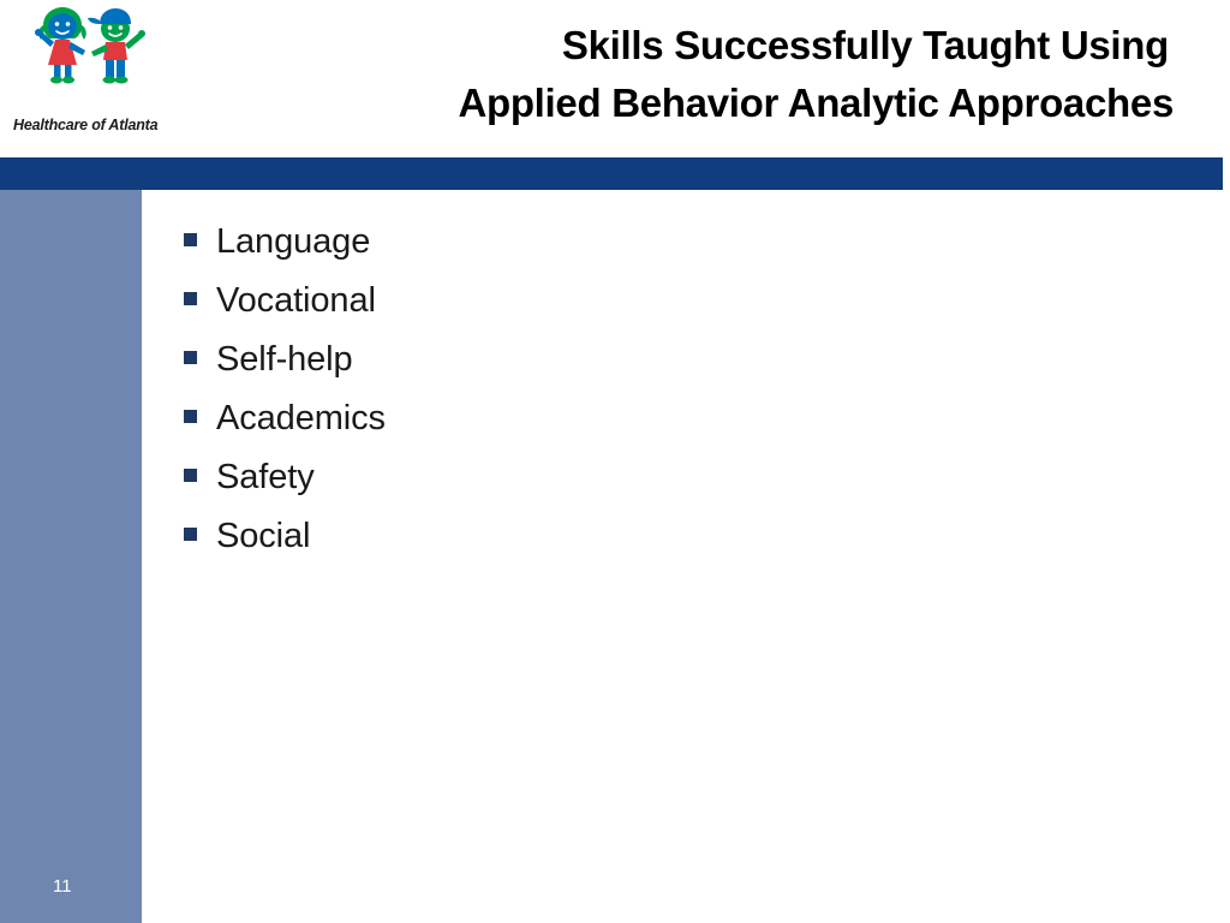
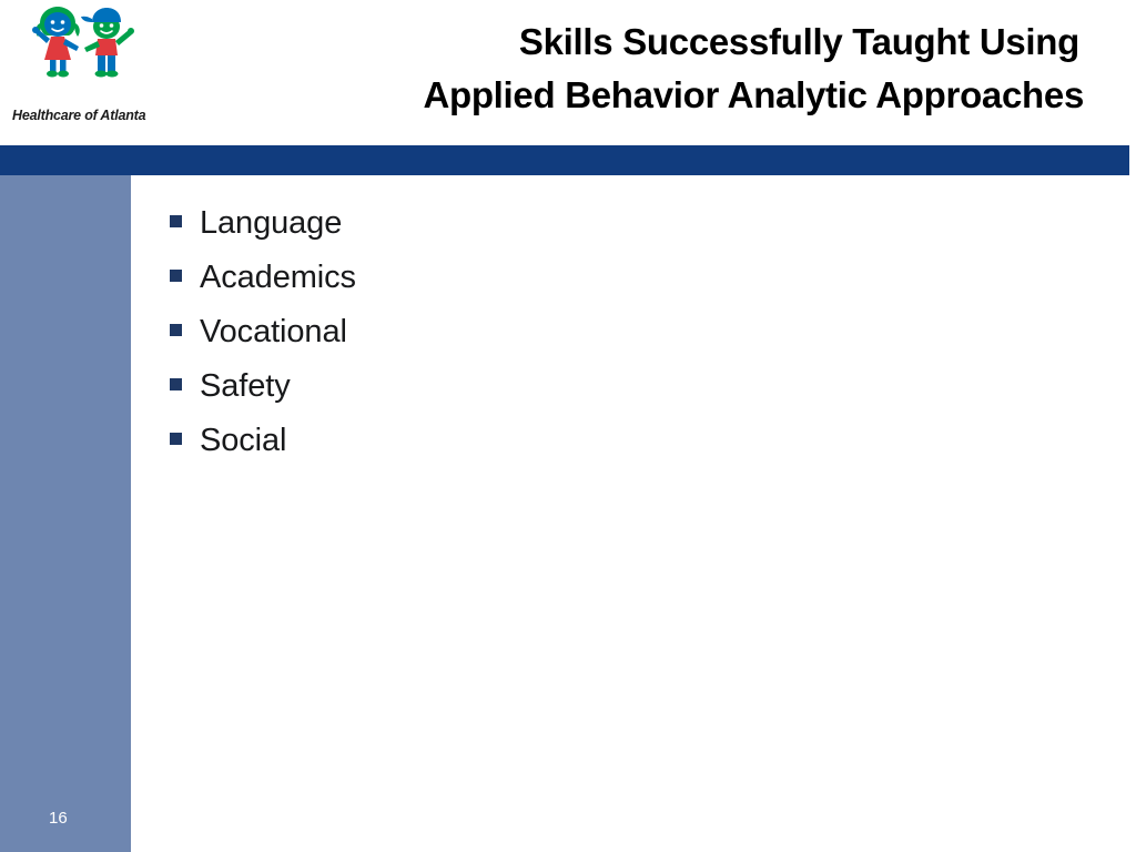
  Healthcare of Atlanta
  Skills Successfully Taught Using
  Applied Behavior Analytic Approaches
- 11
+ 16
  Language
- Vocational
+ Academics
- Self-help
- Academics
+ Vocational
  Safety
  Social
